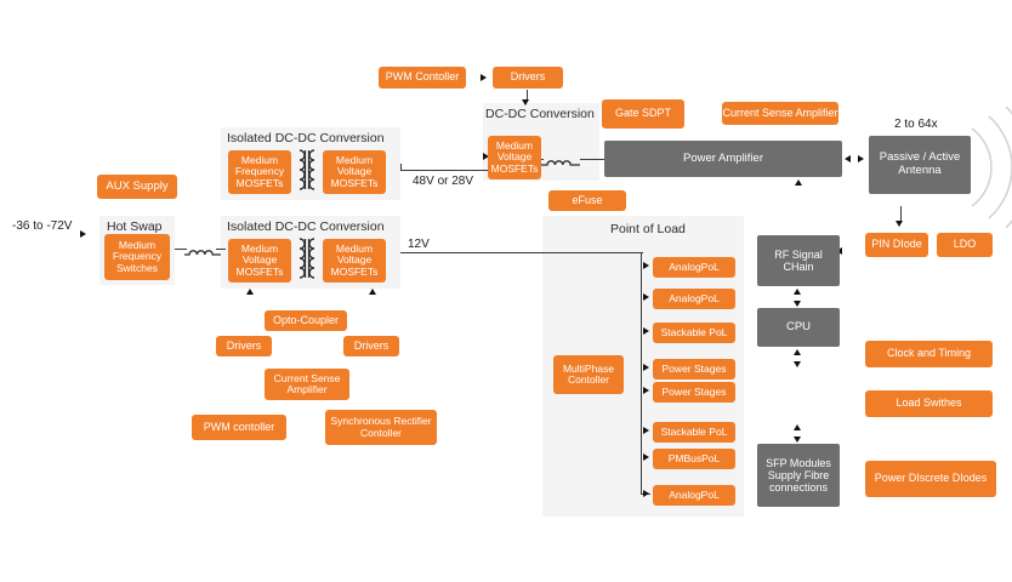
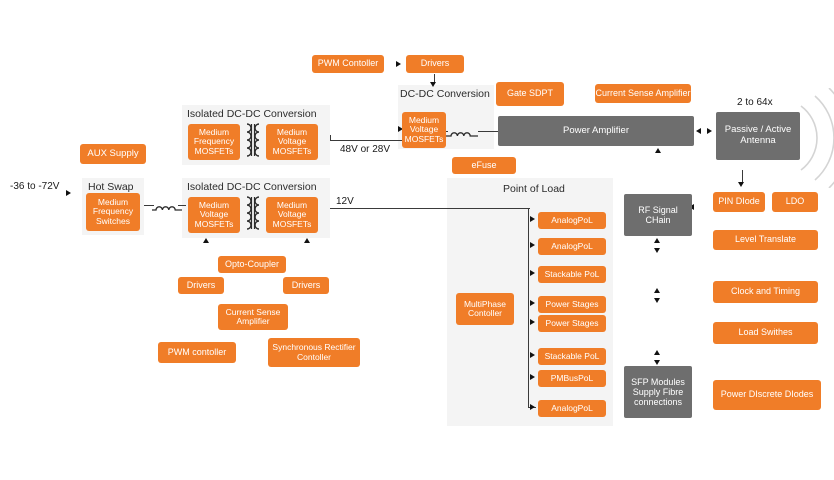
  Hot Swap
  Isolated DC-DC Conversion
  Isolated DC-DC Conversion
  DC-DC Conversion
  Point of Load
  -36 to -72V
  48V or 28V
  12V
  2 to 64x
  AUX Supply
  Medium Frequency Switches
  Medium Frequency MOSFETs
  Medium Voltage MOSFETs
  Medium Voltage MOSFETs
  Medium Voltage MOSFETs
  Opto-Coupler
  Drivers
  Drivers
  Current Sense Amplifier
  PWM contoller
  Synchronous Rectifier Contoller
  PWM Contoller
  Drivers
  Medium Voltage MOSFETs
  Gate SDPT
  Current Sense Amplifier
  Power Amplifier
  Passive / Active Antenna
  RF Signal CHain
- CPU
  SFP Modules Supply Fibre connections
  eFuse
  MultiPhase Contoller
  AnalogPoL
  AnalogPoL
  Stackable PoL
  Power Stages
  Power Stages
  Stackable PoL
  PMBusPoL
  AnalogPoL
  PIN DIode
  LDO
+ Level Translate
  Clock and Timing
  Load Swithes
  Power DIscrete DIodes
